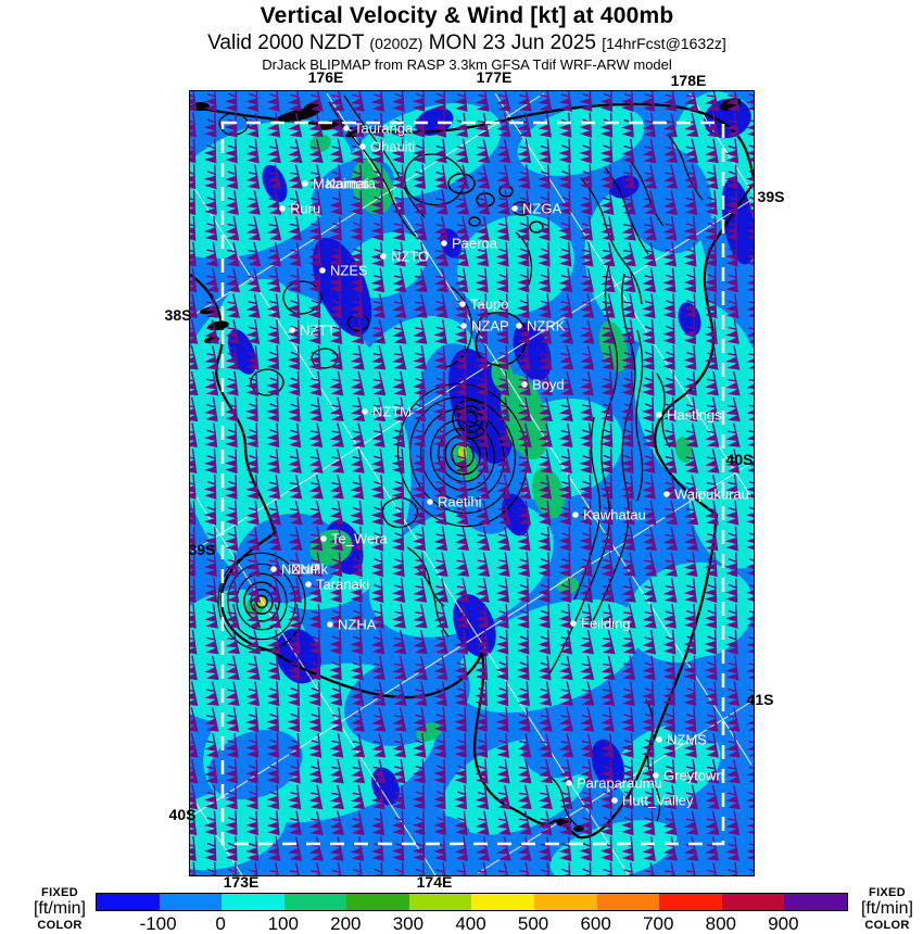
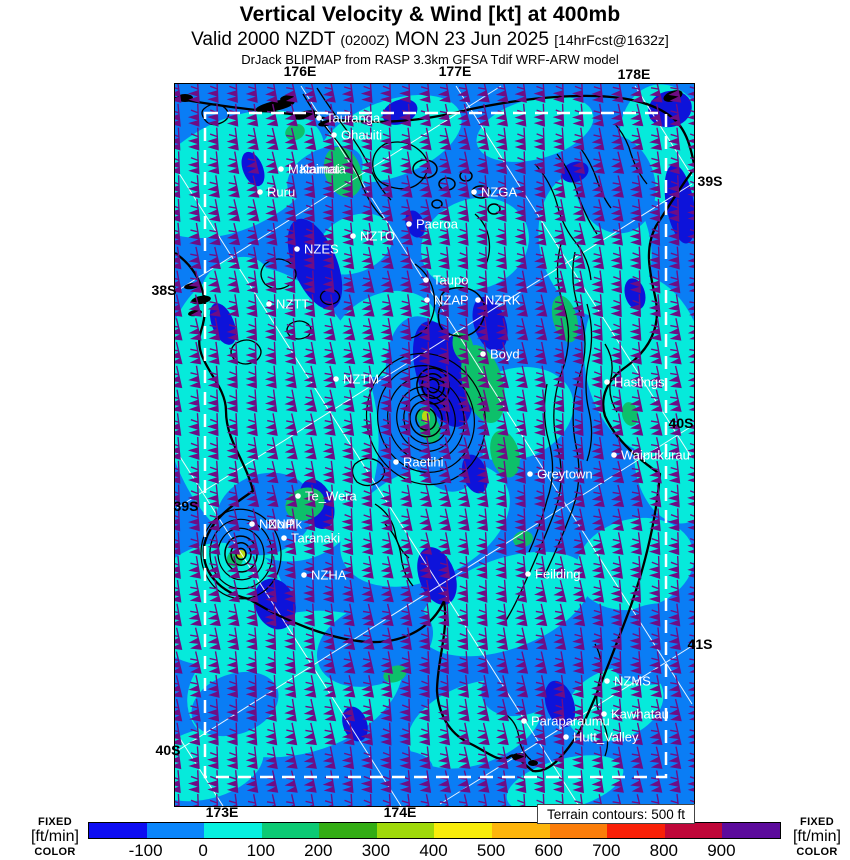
  Vertical Velocity & Wind [kt] at 400mb
  Valid 2000 NZDT (0200Z) MON 23 Jun 2025 [14hrFcst@1632z]
  DrJack BLIPMAP from RASP 3.3km GFSA Tdif WRF-ARW model
  Tauranga
  Ohauiti
  Matamata
  Kaimai
  Ruru
  NZGA
  Paeroa
  NZTO
  NZES
  Taupo
  NZAP
  NZRK
  NZTT
  Boyd
  NZTM
  Hastings
  Waipukurau
  Raetihi
- Kawhatau
+ Greytown
  Te_Wera
  NZNP
  Norflk
  Taranaki
  NZHA
  Feilding
  NZMS
- Greytown
+ Kawhatau
  Paraparaumu
  Hutt_Valley
  176E
  177E
  178E
  173E
  174E
  38S
  39S
  40S
  39S
  40S
  41S
+ Terrain contours: 500 ft
  FIXED
  [ft/min]
  COLOR
  -100
  0
  100
  200
  300
  400
  500
  600
  700
  800
  900
  FIXED
  [ft/min]
  COLOR
